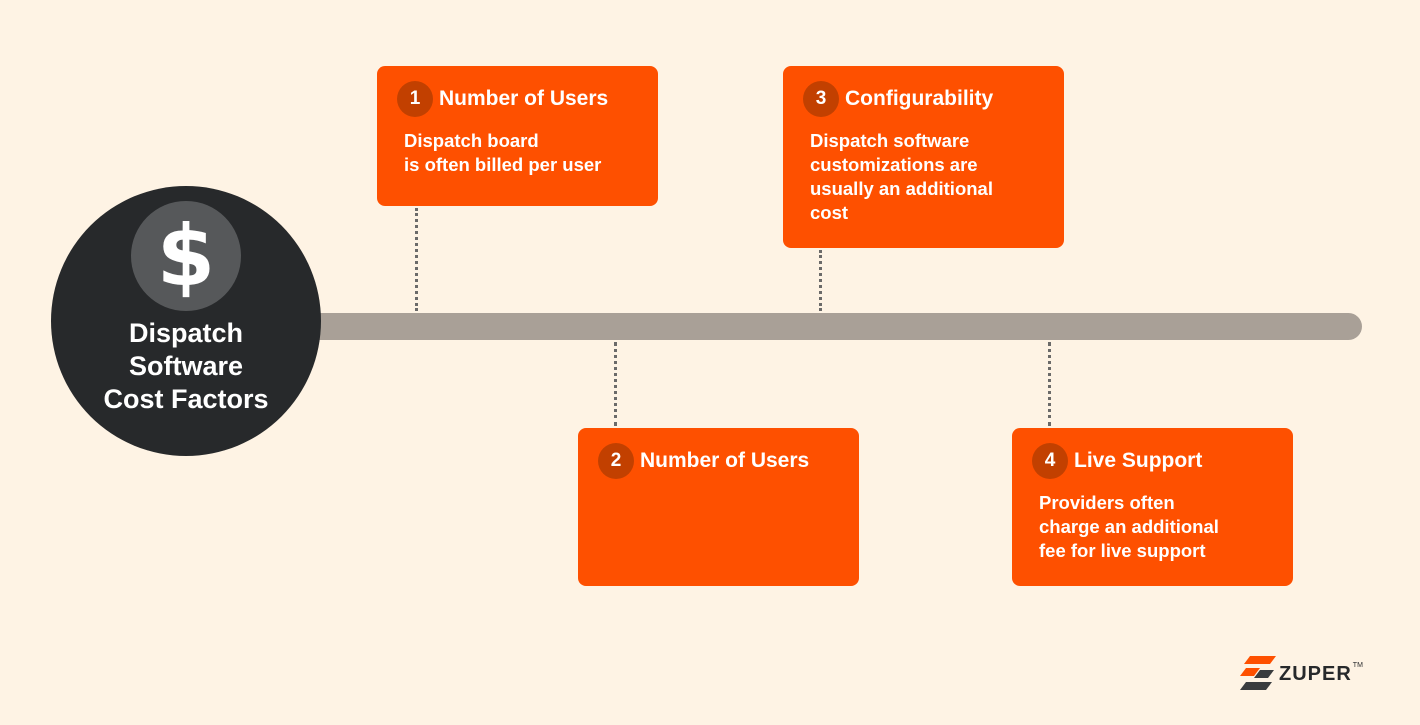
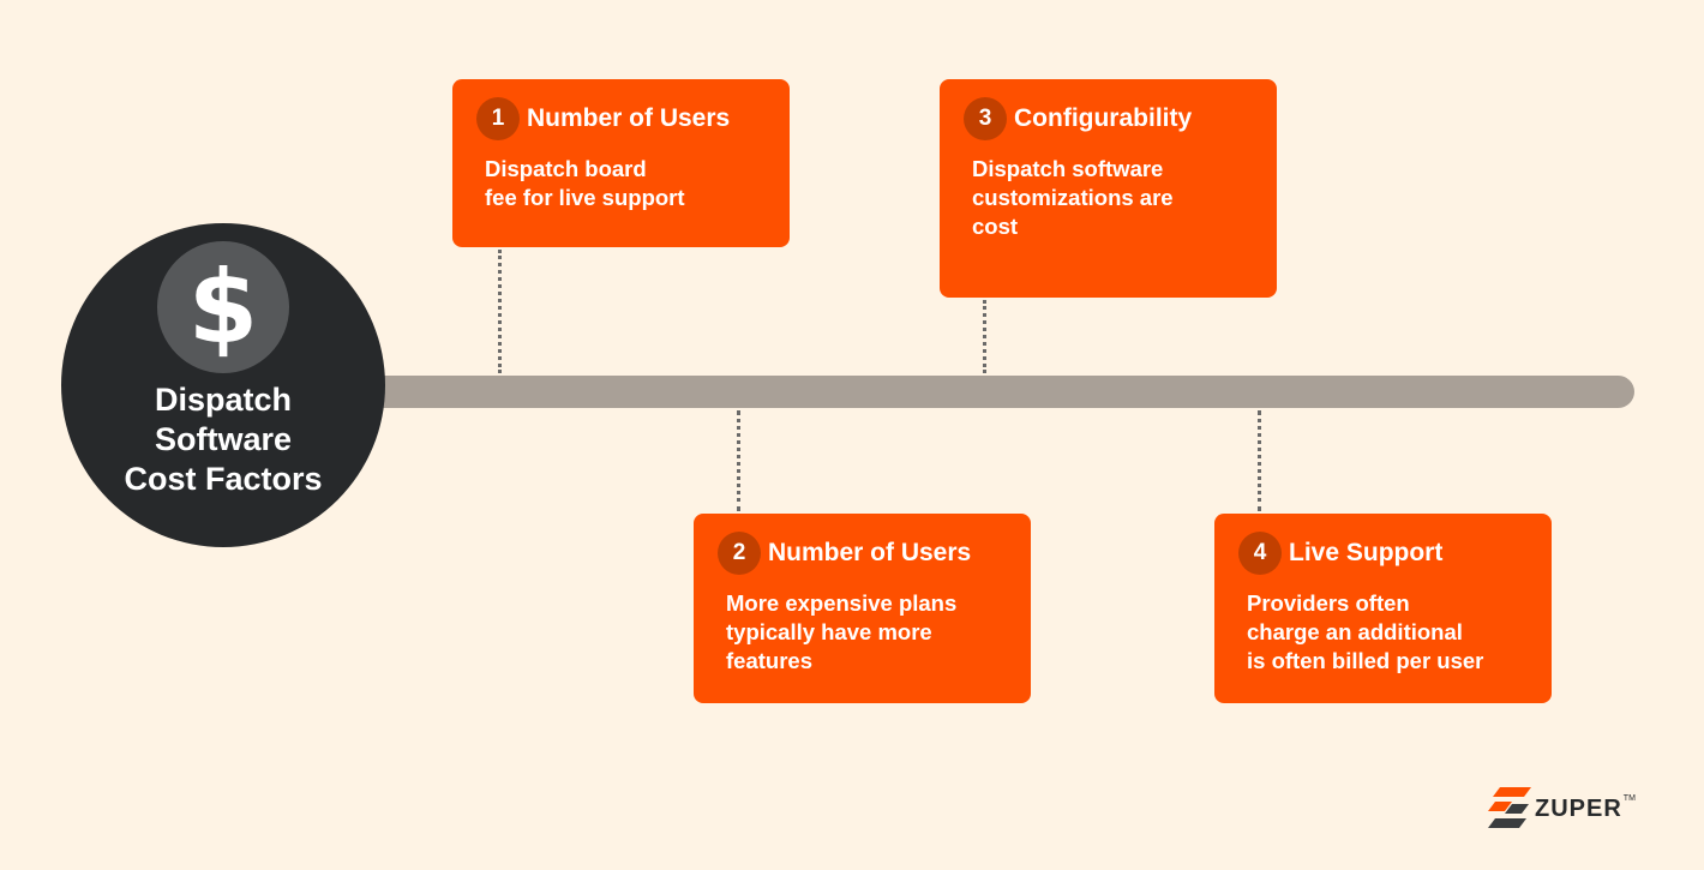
  $
  Dispatch
  Software
  Cost Factors
  1
  Number of Users
  Dispatch board
- is often billed per user
+ fee for live support
  2
  Number of Users
+ More expensive plans
+ typically have more
+ features
  3
  Configurability
  Dispatch software
  customizations are
- usually an additional
  cost
  4
  Live Support
  Providers often
  charge an additional
- fee for live support
+ is often billed per user
  ZUPER
